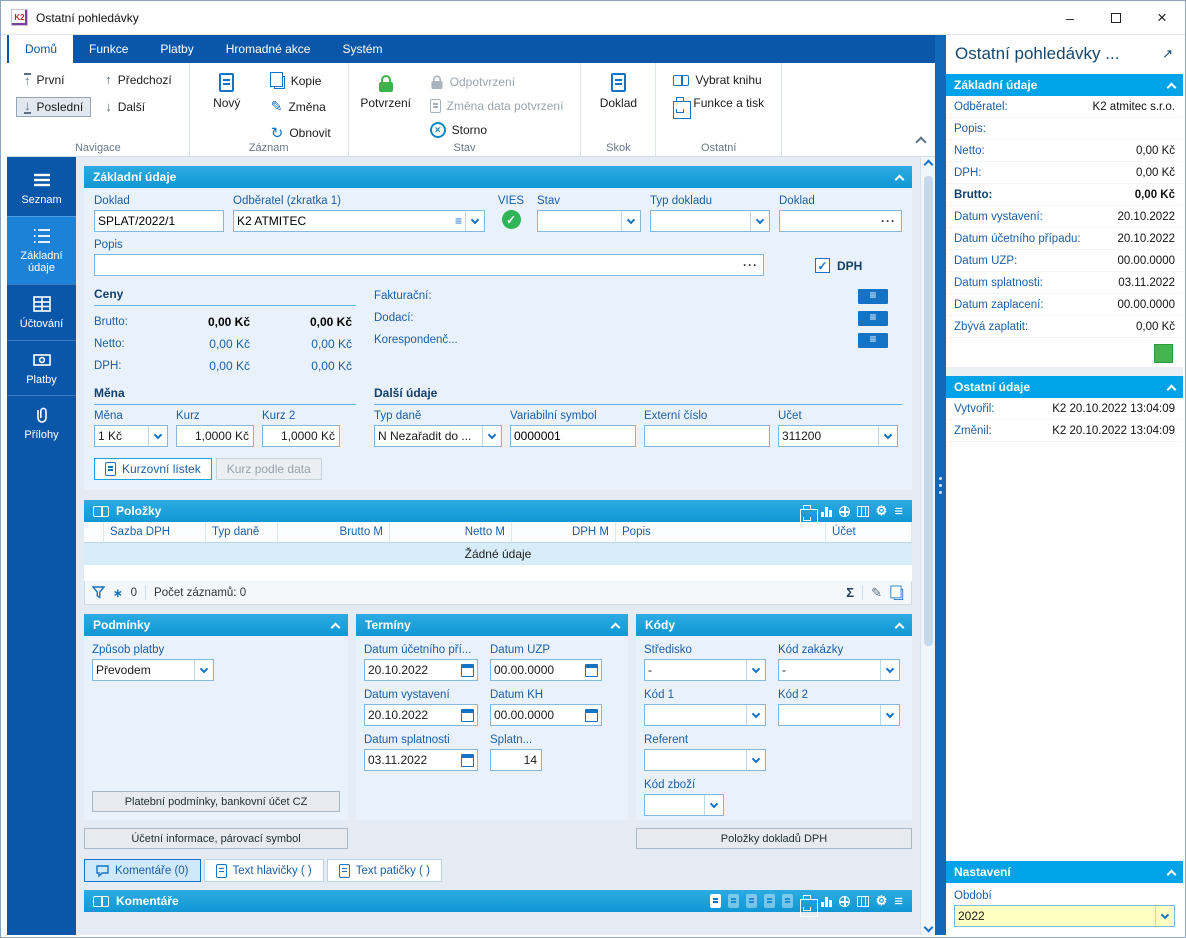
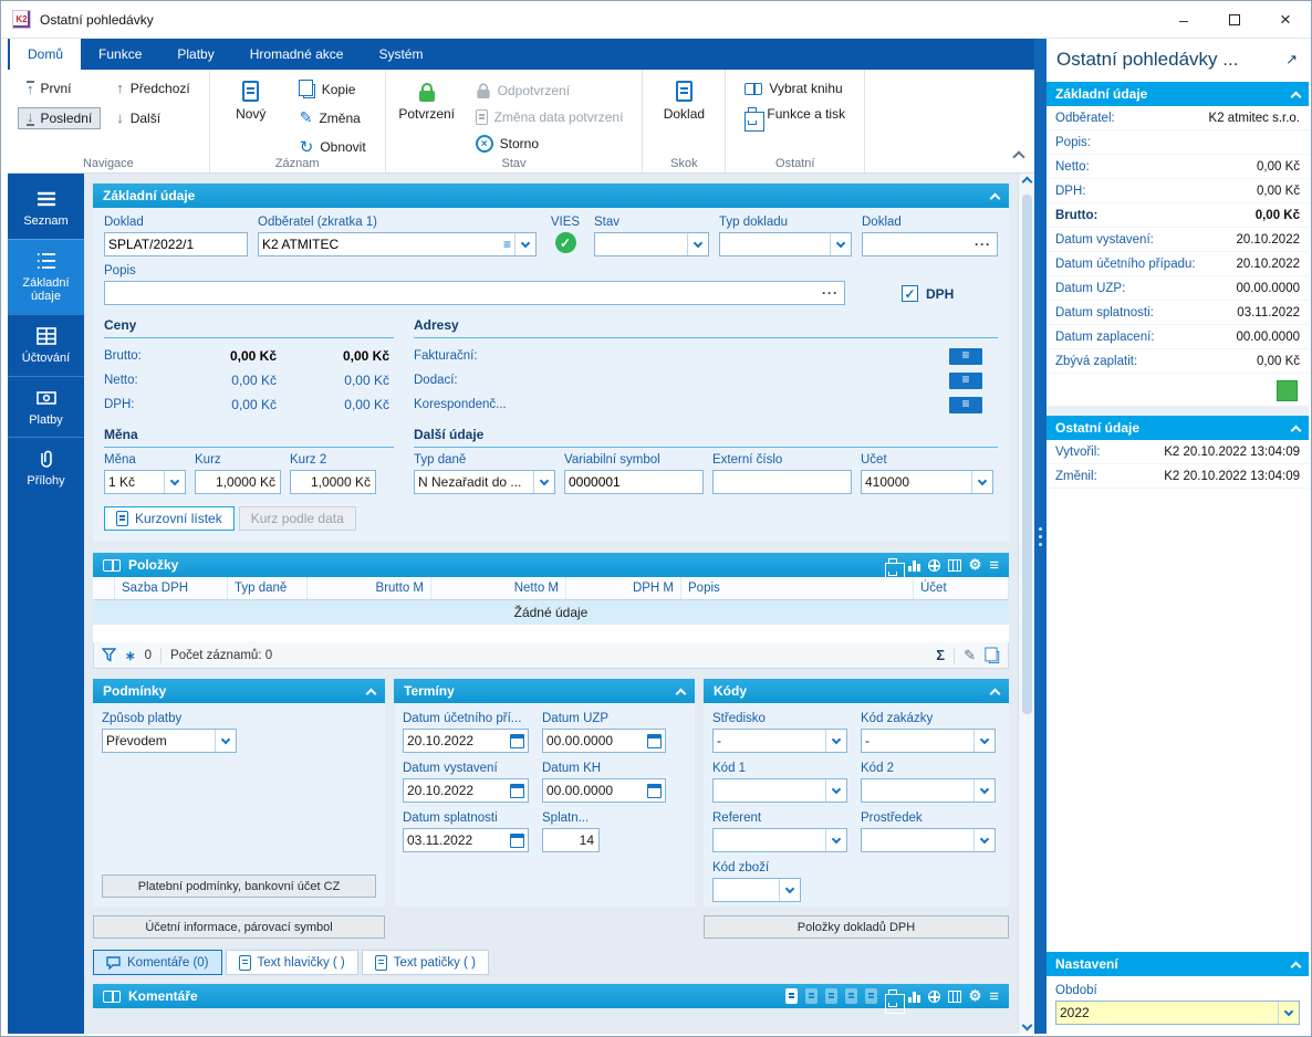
  K2
  Ostatní pohledávky
  –
  ×
  Domů
  Funkce
  Platby
  Hromadné akce
  Systém
  ↑
  První
  ↓
  Poslední
  ↑
  Předchozí
  ↓
  Další
  Navigace
  Nový
  Kopie
  ✎
  Změna
  ↻
  Obnovit
  Záznam
  Potvrzení
  Odpotvrzení
  Změna data potvrzení
  ×
  Storno
  Stav
  Doklad
  Skok
  Vybrat knihu
  Funkce a tisk
  Ostatní
  Seznam
  Základní údaje
  Účtování
  Platby
  Přílohy
  Základní údaje
  Doklad
  SPLAT/2022/1
  Odběratel (zkratka 1)
  K2 ATMITEC
  ≡
  VIES
  ✓
  Stav
  Typ dokladu
  Doklad
  ···
  Popis
  ···
  ✓
  DPH
  Ceny
  Brutto:
  0,00 Kč
  0,00 Kč
  Netto:
  0,00 Kč
  0,00 Kč
  DPH:
  0,00 Kč
  0,00 Kč
+ Adresy
  Fakturační:
  ≡
  Dodací:
  ≡
  Korespondenč...
  ≡
  Měna
  Měna
  1 Kč
  Kurz
  1,0000 Kč
  Kurz 2
  1,0000 Kč
  Kurzovní lístek
  Kurz podle data
  Další údaje
  Typ daně
  N Nezařadit do ...
  Variabilní symbol
  0000001
  Externí číslo
  Účet
- 311200
+ 410000
  Položky
  ⚙
  ≡
  Sazba DPH
  Typ daně
  Brutto M
  Netto M
  DPH M
  Popis
  Účet
  Žádné údaje
  ∗
  0
  Počet záznamů: 0
  Σ
  ✎
  Podmínky
  Způsob platby
  Převodem
  Platební podmínky, bankovní účet CZ
  Termíny
  Datum účetního pří...
  20.10.2022
  Datum UZP
  00.00.0000
  Datum vystavení
  20.10.2022
  Datum KH
  00.00.0000
  Datum splatnosti
  03.11.2022
  Splatn...
  14
  Kódy
  Středisko
  -
  Kód zakázky
  -
  Kód 1
  Kód 2
  Referent
+ Prostředek
  Kód zboží
  Účetní informace, párovací symbol
  Položky dokladů DPH
  Komentáře (0)
  Text hlavičky ( )
  Text patičky ( )
  Komentáře
  ⚙
  ≡
  Ostatní pohledávky ...
  ↗
  Základní údaje
  Odběratel:
  K2 atmitec s.r.o.
  Popis:
  Netto:
  0,00 Kč
  DPH:
  0,00 Kč
  Brutto:
  0,00 Kč
  Datum vystavení:
  20.10.2022
  Datum účetního případu:
  20.10.2022
  Datum UZP:
  00.00.0000
  Datum splatnosti:
  03.11.2022
  Datum zaplacení:
  00.00.0000
  Zbývá zaplatit:
  0,00 Kč
  Ostatní údaje
  Vytvořil:
  K2 20.10.2022 13:04:09
  Změnil:
  K2 20.10.2022 13:04:09
  Nastavení
  Období
  2022
